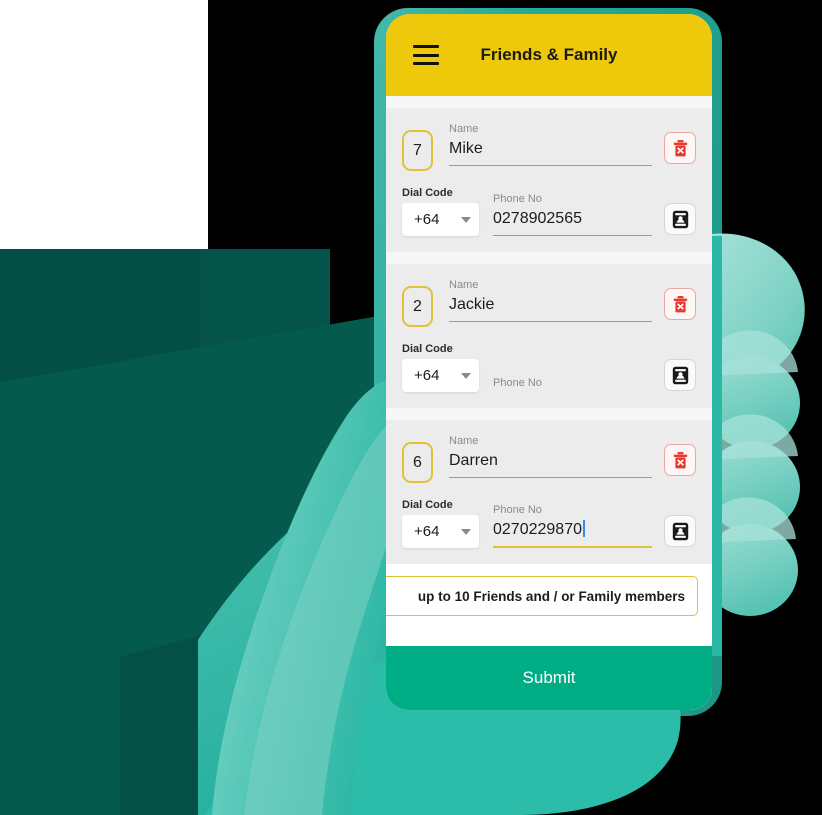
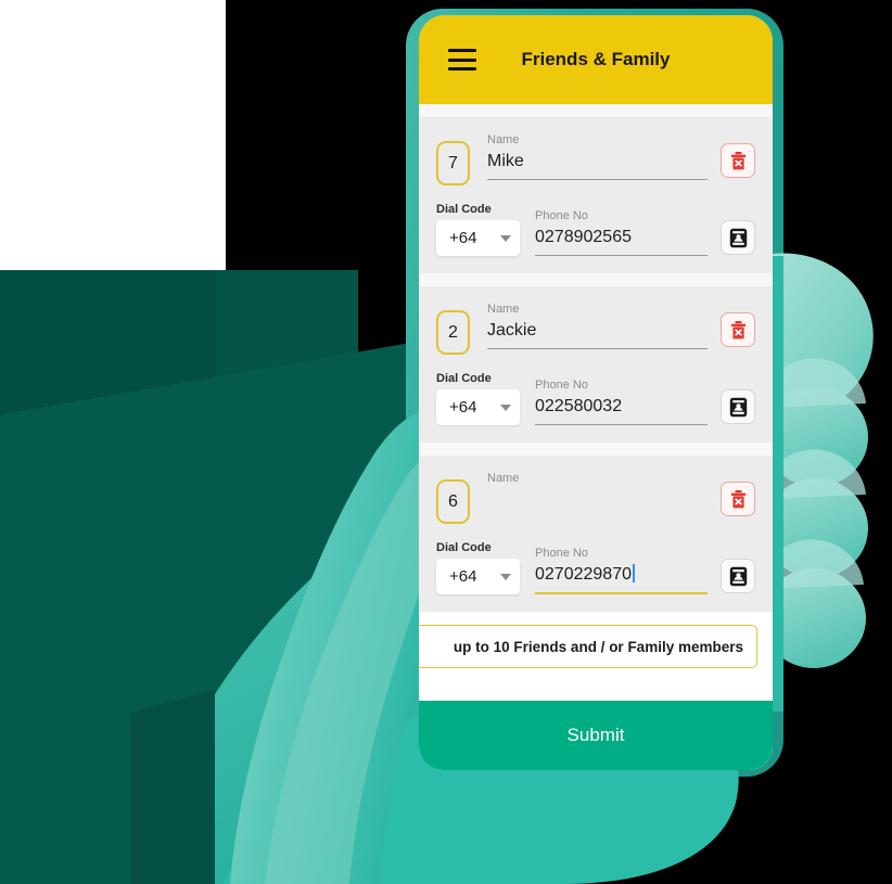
  Friends & Family
  7
  Name
  Mike
  Dial Code
  +64
  Phone No
  0278902565
  2
  Name
  Jackie
  Dial Code
  +64
  Phone No
+ 022580032
  6
  Name
- Darren
  Dial Code
  +64
  Phone No
  0270229870
  up to 10 Friends and / or Family members
  Submit
